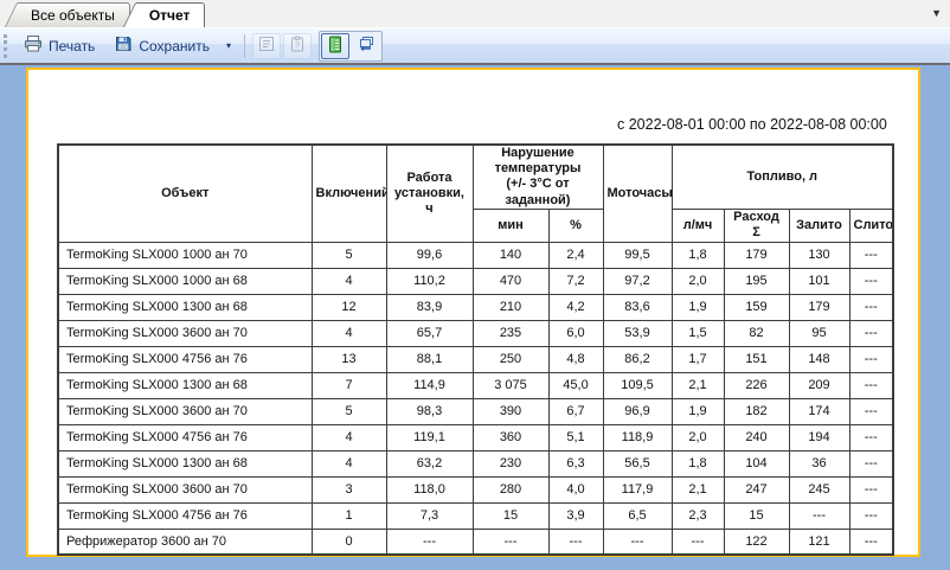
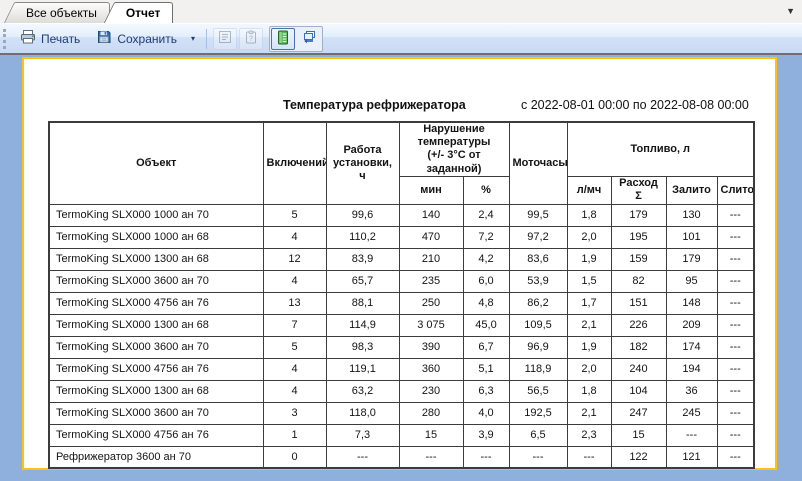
  Все объекты
  Отчет
  ▼
  Печать
  Сохранить
  ▾
+ Температура рефрижератора
  с 2022-08-01 00:00 по 2022-08-08 00:00
  Объект	Включений	Работа установки, ч	Нарушение температуры (+/- 3°С от заданной)	Моточасы	Топливо, л
  мин	%	л/мч	Расход Σ	Залито	Слито
  TermoKing SLX000 1000 ан 70	5	99,6	140	2,4	99,5	1,8	179	130	---
  TermoKing SLX000 1000 ан 68	4	110,2	470	7,2	97,2	2,0	195	101	---
  TermoKing SLX000 1300 ан 68	12	83,9	210	4,2	83,6	1,9	159	179	---
  TermoKing SLX000 3600 ан 70	4	65,7	235	6,0	53,9	1,5	82	95	---
  TermoKing SLX000 4756 ан 76	13	88,1	250	4,8	86,2	1,7	151	148	---
  TermoKing SLX000 1300 ан 68	7	114,9	3 075	45,0	109,5	2,1	226	209	---
  TermoKing SLX000 3600 ан 70	5	98,3	390	6,7	96,9	1,9	182	174	---
  TermoKing SLX000 4756 ан 76	4	119,1	360	5,1	118,9	2,0	240	194	---
  TermoKing SLX000 1300 ан 68	4	63,2	230	6,3	56,5	1,8	104	36	---
- TermoKing SLX000 3600 ан 70	3	118,0	280	4,0	117,9	2,1	247	245	---
+ TermoKing SLX000 3600 ан 70	3	118,0	280	4,0	192,5	2,1	247	245	---
  TermoKing SLX000 4756 ан 76	1	7,3	15	3,9	6,5	2,3	15	---	---
  Рефрижератор 3600 ан 70	0	---	---	---	---	---	122	121	---
